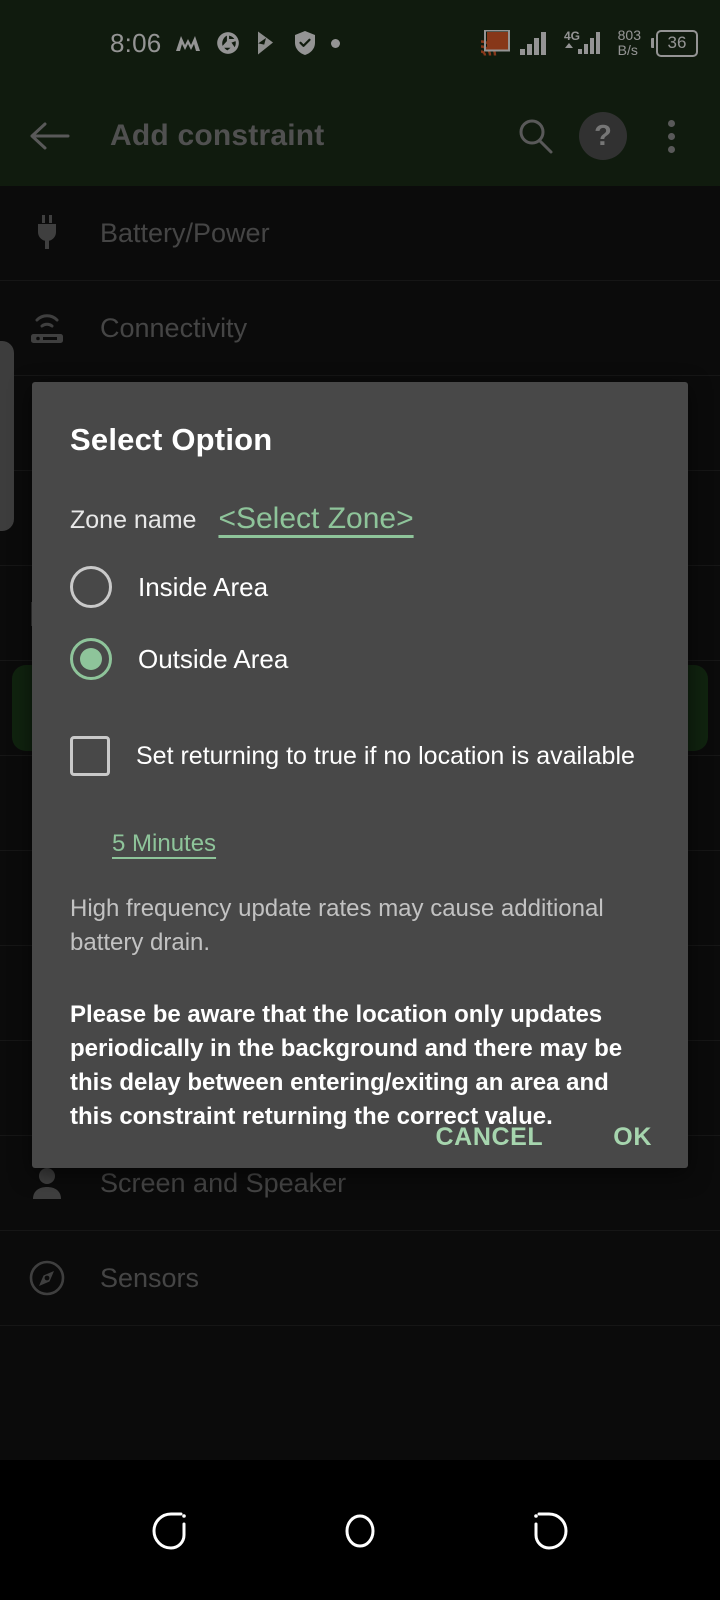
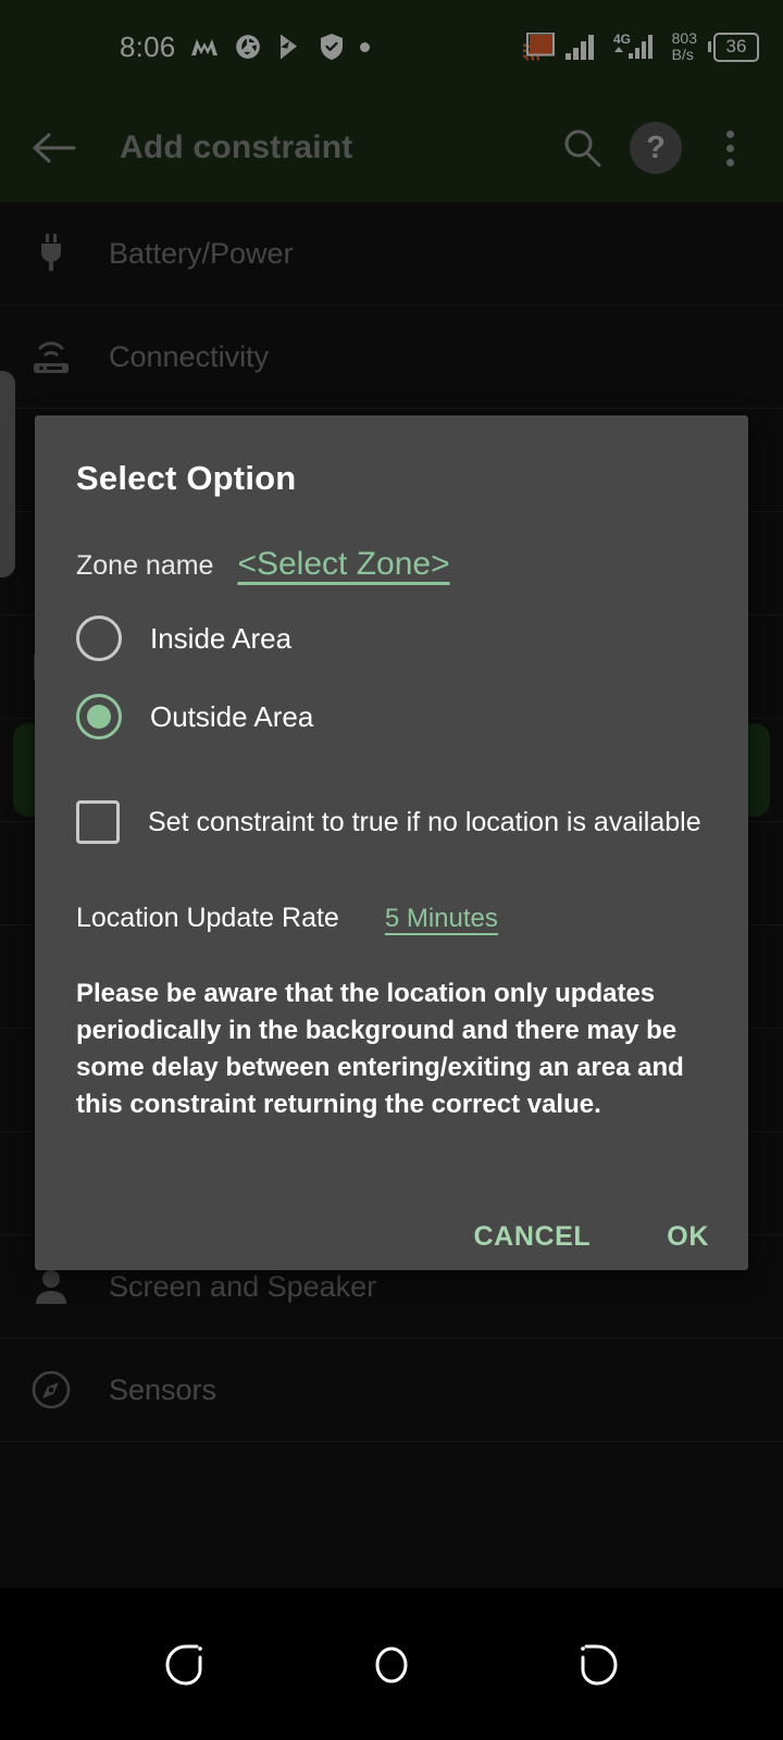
  8:06
  4G
  803
  B/s
  36
  Add constraint
  ?
  Battery/Power
  Connectivity
  Screen and Speaker
  Sensors
  Select Option
  Zone name
  <Select Zone>
  Inside Area
  Outside Area
- Set returning to true if no location is available
+ Set constraint to true if no location is available
+ Location Update Rate
  5 Minutes
- High frequency update rates may cause additional battery drain.
- Please be aware that the location only updates periodically in the background and there may be this delay between entering/exiting an area and this constraint returning the correct value.
+ Please be aware that the location only updates periodically in the background and there may be some delay between entering/exiting an area and this constraint returning the correct value.
  CANCEL
  OK
